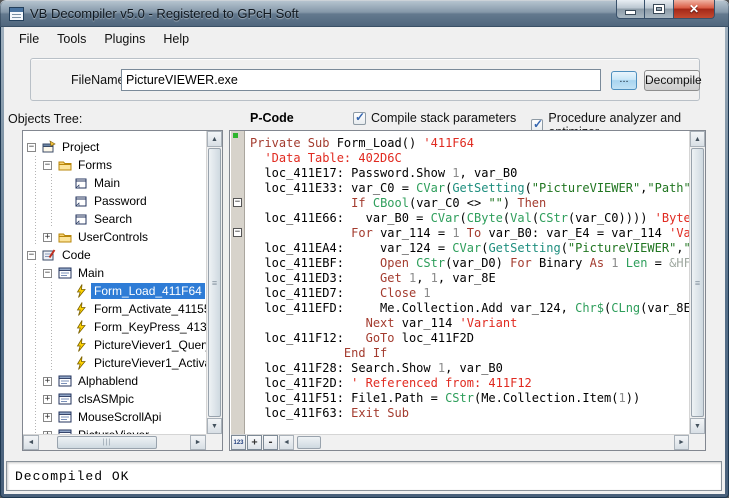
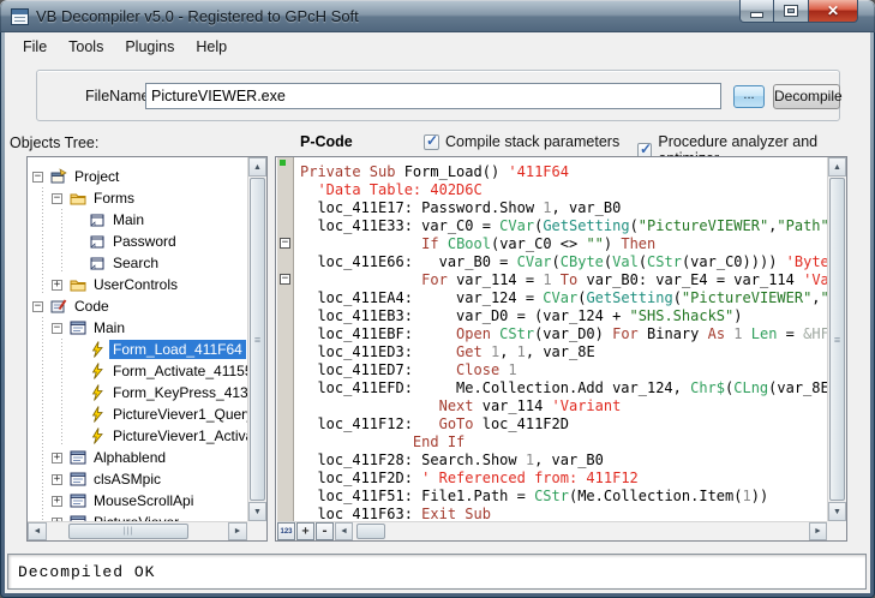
  VB Decompiler v5.0 - Registered to GPcH Soft
  ✕
  File
  Tools
  Plugins
  Help
  FileNam
  PictureVIEWER.exe
  ...
  Decompile
  Objects Tree:
  P-Code
  Compile stack parameters
  −
  Project
  −
  Forms
  Main
  Password
  Search
  +
  UserControls
  −
  Code
  −
  Main
  Form_Load_411F64
  Form_Activate_4115
  Form_KeyPress_413
  PictureViever1_Quer
  PictureViever1_Activ
  +
  Alphablend
  +
  clsASMpic
  +
  MouseScrollApi
  ≡
  −
  −
  Private Sub Form_Load() '411F64
  'Data Table: 402D6C
  loc_411E17: Password.Show 1, var_B0
  loc_411E33: var_C0 = CVar(GetSetting("PictureVIEWER","Path"
  If CBool(var_C0 <> "") Then
  loc_411E66: var_B0 = CVar(CByte(Val(CStr(var_C0)))) 'Byte
  For var_114 = 1 To var_B0: var_E4 = var_114 'Va
  loc_411EA4: var_124 = CVar(GetSetting("PictureVIEWER","
+ loc_411EB3: var_D0 = (var_124 + "SHS.ShackS")
  loc_411EBF: Open CStr(var_D0) For Binary As 1 Len = &HF
  loc_411ED3: Get 1, 1, var_8E
  loc_411ED7: Close 1
  loc_411EFD: Me.Collection.Add var_124, Chr$(CLng(var_8E
  Next var_114 'Variant
  loc_411F12: GoTo loc_411F2D
  End If
  loc_411F28: Search.Show 1, var_B0
  loc_411F2D: ' Referenced from: 411F12
  loc_411F51: File1.Path = CStr(Me.Collection.Item(1))
  loc_411F63: Exit Sub
  ≡
  +
  -
  Decompiled OK
